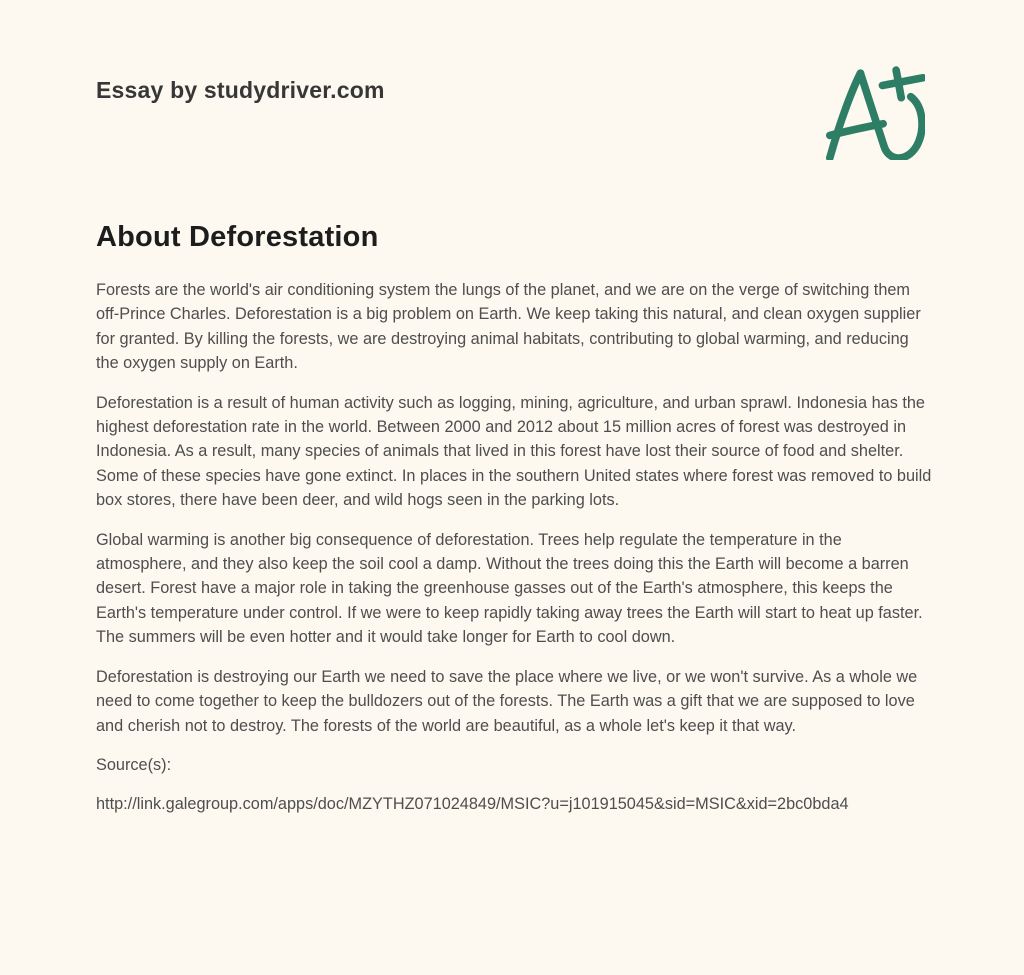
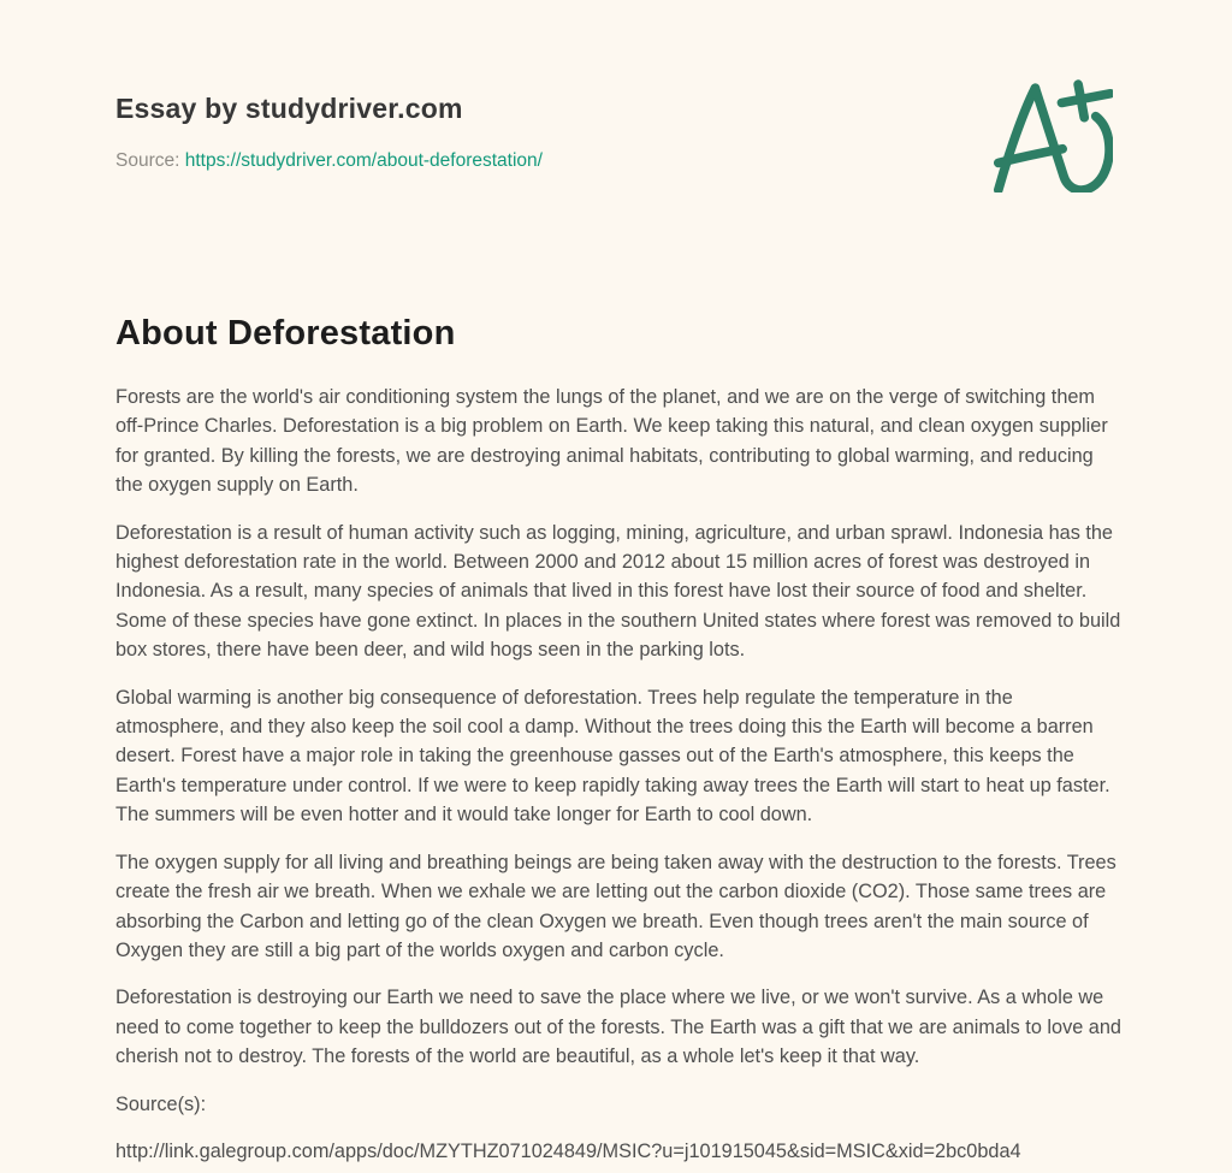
  Essay by studydriver.com
+ Source: https://studydriver.com/about-deforestation/
  About Deforestation
  Forests are the world's air conditioning system the lungs of the planet, and we are on the verge of switching them off-Prince Charles. Deforestation is a big problem on Earth. We keep taking this natural, and clean oxygen supplier for granted. By killing the forests, we are destroying animal habitats, contributing to global warming, and reducing the oxygen supply on Earth.
  Deforestation is a result of human activity such as logging, mining, agriculture, and urban sprawl. Indonesia has the highest deforestation rate in the world. Between 2000 and 2012 about 15 million acres of forest was destroyed in Indonesia. As a result, many species of animals that lived in this forest have lost their source of food and shelter. Some of these species have gone extinct. In places in the southern United states where forest was removed to build box stores, there have been deer, and wild hogs seen in the parking lots.
  Global warming is another big consequence of deforestation. Trees help regulate the temperature in the atmosphere, and they also keep the soil cool a damp. Without the trees doing this the Earth will become a barren desert. Forest have a major role in taking the greenhouse gasses out of the Earth's atmosphere, this keeps the Earth's temperature under control. If we were to keep rapidly taking away trees the Earth will start to heat up faster. The summers will be even hotter and it would take longer for Earth to cool down.
+ The oxygen supply for all living and breathing beings are being taken away with the destruction to the forests. Trees create the fresh air we breath. When we exhale we are letting out the carbon dioxide (CO2). Those same trees are absorbing the Carbon and letting go of the clean Oxygen we breath. Even though trees aren't the main source of Oxygen they are still a big part of the worlds oxygen and carbon cycle.
- Deforestation is destroying our Earth we need to save the place where we live, or we won't survive. As a whole we need to come together to keep the bulldozers out of the forests. The Earth was a gift that we are supposed to love and cherish not to destroy. The forests of the world are beautiful, as a whole let's keep it that way.
+ Deforestation is destroying our Earth we need to save the place where we live, or we won't survive. As a whole we need to come together to keep the bulldozers out of the forests. The Earth was a gift that we are animals to love and cherish not to destroy. The forests of the world are beautiful, as a whole let's keep it that way.
  Source(s):
  http://link.galegroup.com/apps/doc/MZYTHZ071024849/MSIC?u=j101915045&sid=MSIC&xid=2bc0bda4
